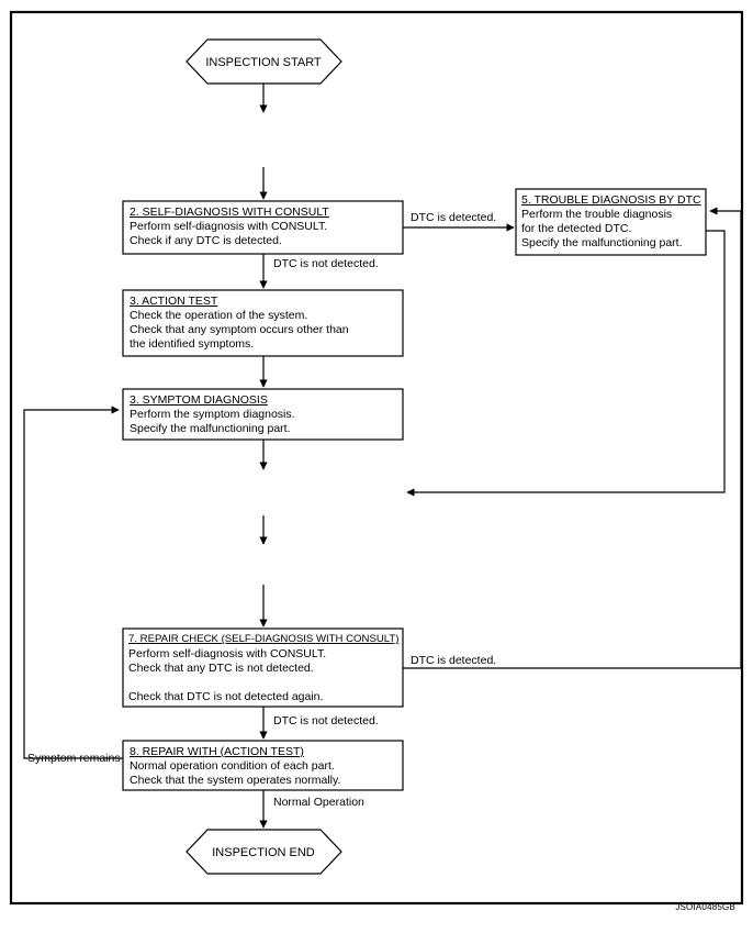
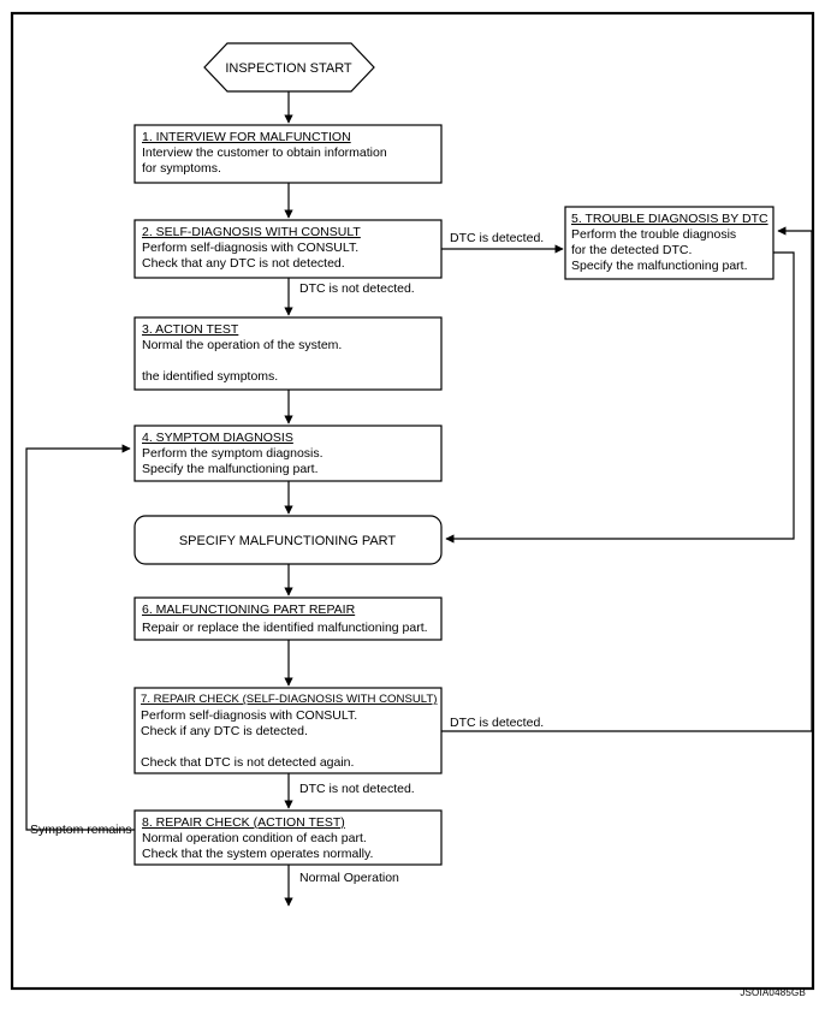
  INSPECTION START
+ 1. INTERVIEW FOR MALFUNCTION
+ Interview the customer to obtain information
+ for symptoms.
  2. SELF-DIAGNOSIS WITH CONSULT
  Perform self-diagnosis with CONSULT.
- Check if any DTC is detected.
+ Check that any DTC is not detected.
  DTC is detected.
  DTC is not detected.
  5. TROUBLE DIAGNOSIS BY DTC
  Perform the trouble diagnosis
  for the detected DTC.
  Specify the malfunctioning part.
  3. ACTION TEST
- Check the operation of the system.
+ Normal the operation of the system.
- Check that any symptom occurs other than
  the identified symptoms.
- 3. SYMPTOM DIAGNOSIS
+ 4. SYMPTOM DIAGNOSIS
  Perform the symptom diagnosis.
  Specify the malfunctioning part.
+ SPECIFY MALFUNCTIONING PART
+ 6. MALFUNCTIONING PART REPAIR
+ Repair or replace the identified malfunctioning part.
  7. REPAIR CHECK (SELF-DIAGNOSIS WITH CONSULT)
  Perform self-diagnosis with CONSULT.
- Check that any DTC is not detected.
+ Check if any DTC is detected.
  Check that DTC is not detected again.
  DTC is detected.
  DTC is not detected.
- 8. REPAIR WITH (ACTION TEST)
+ 8. REPAIR CHECK (ACTION TEST)
  Normal operation condition of each part.
  Check that the system operates normally.
  Symptom remains
  Normal Operation
- INSPECTION END
  JSOIA0485GB
